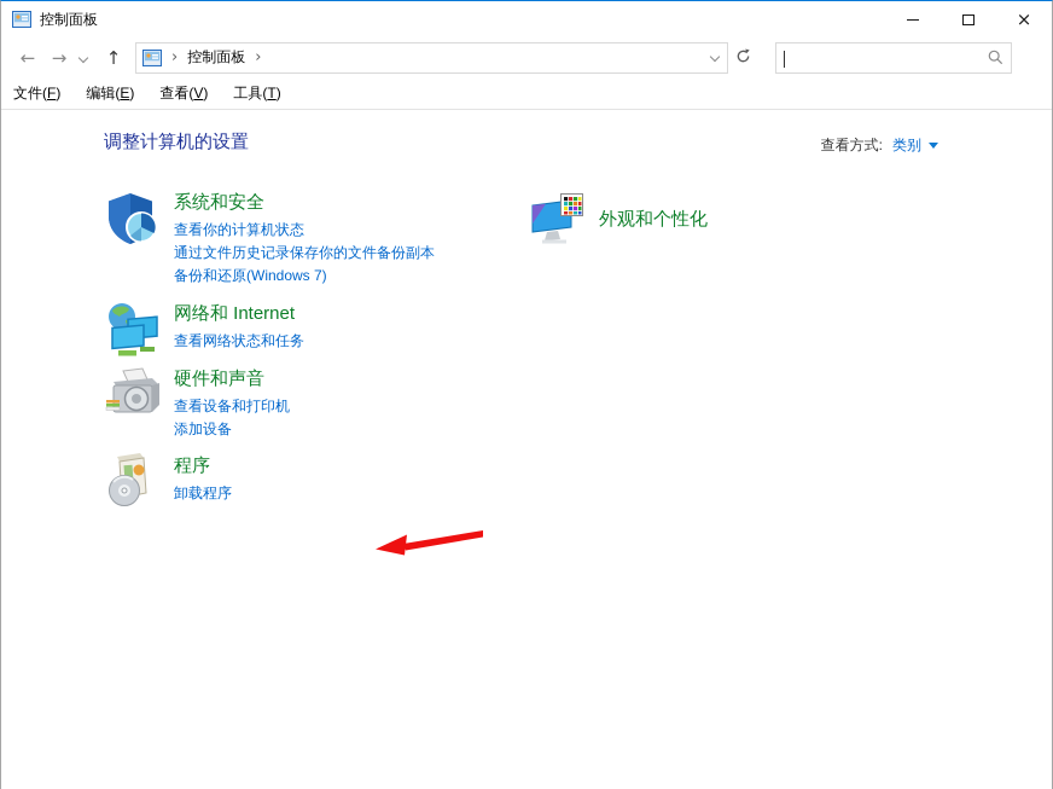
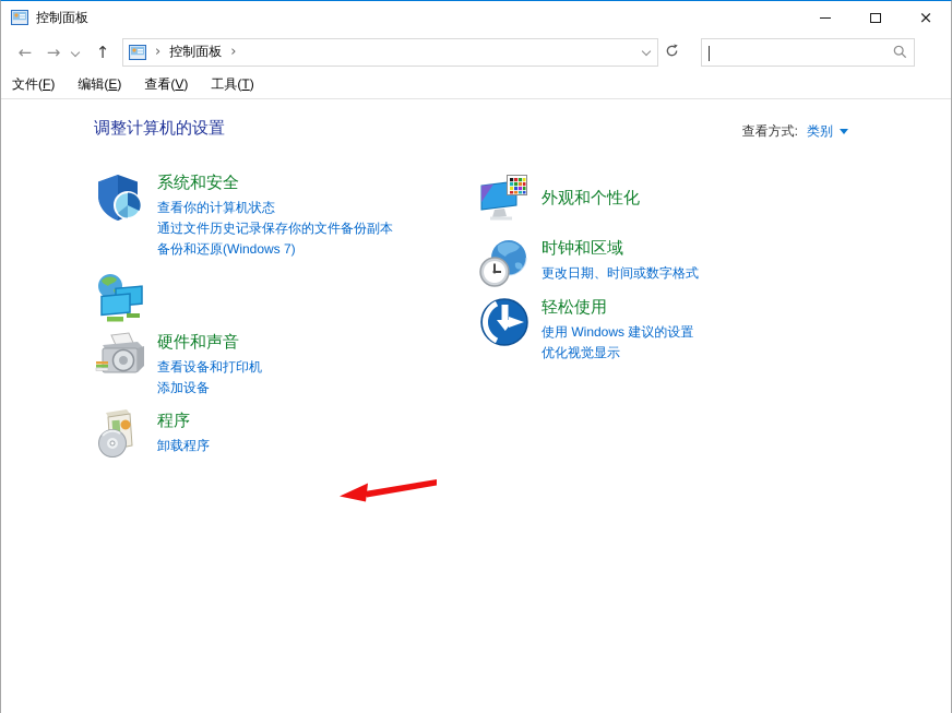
  控制面板
  ×
  ←
  →
  ↑
  ›
  控制面板
  ›
  文件(F)
  编辑(E)
  查看(V)
  工具(T)
  调整计算机的设置
  查看方式:
  类别
  系统和安全
  查看你的计算机状态
  通过文件历史记录保存你的文件备份副本
  备份和还原(Windows 7)
- 网络和 Internet
- 查看网络状态和任务
  硬件和声音
  查看设备和打印机
  添加设备
  程序
  卸载程序
  外观和个性化
+ 时钟和区域
+ 更改日期、时间或数字格式
+ 轻松使用
+ 使用 Windows 建议的设置
+ 优化视觉显示
